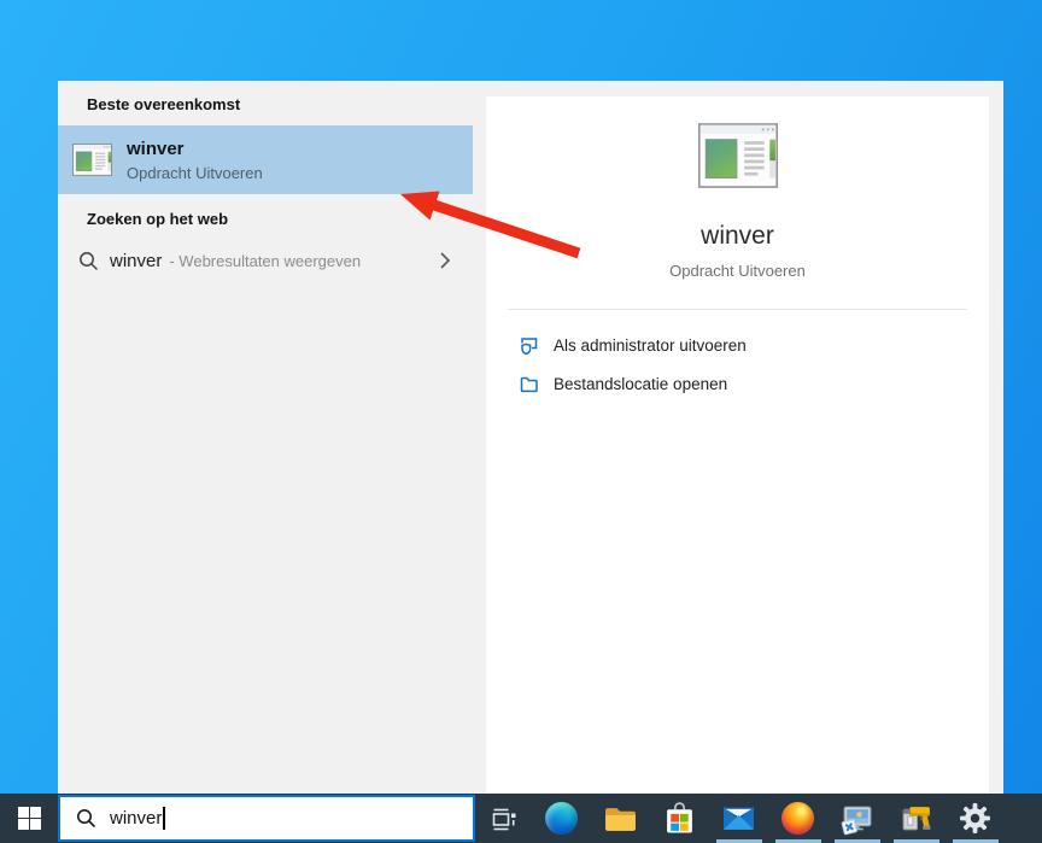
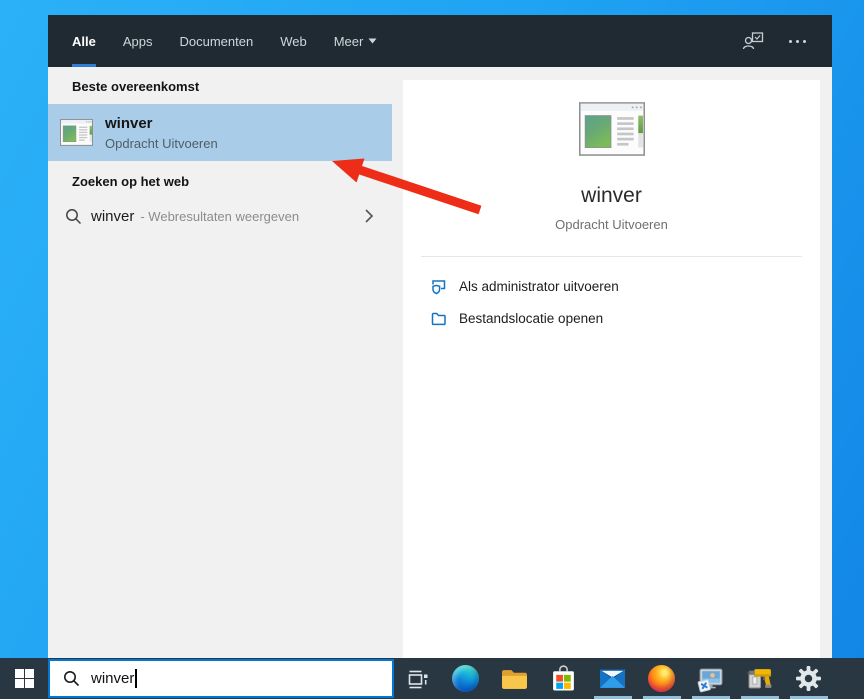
+ Alle
+ Apps
+ Documenten
+ Web
+ Meer
  Beste overeenkomst
  winver
  Opdracht Uitvoeren
  Zoeken op het web
  winver
  - Webresultaten weergeven
  winver
  Opdracht Uitvoeren
  Als administrator uitvoeren
  Bestandslocatie openen
  winver
